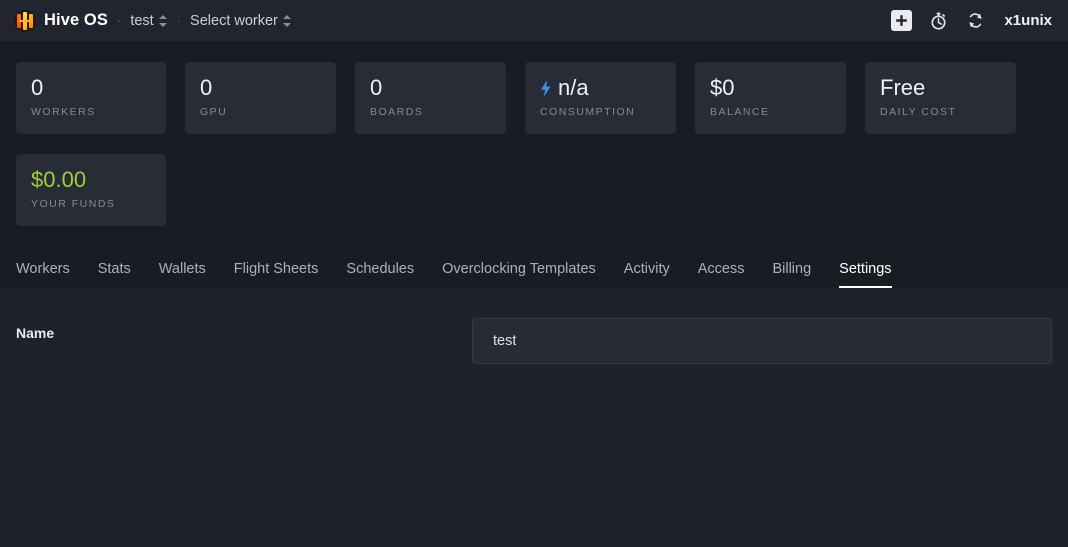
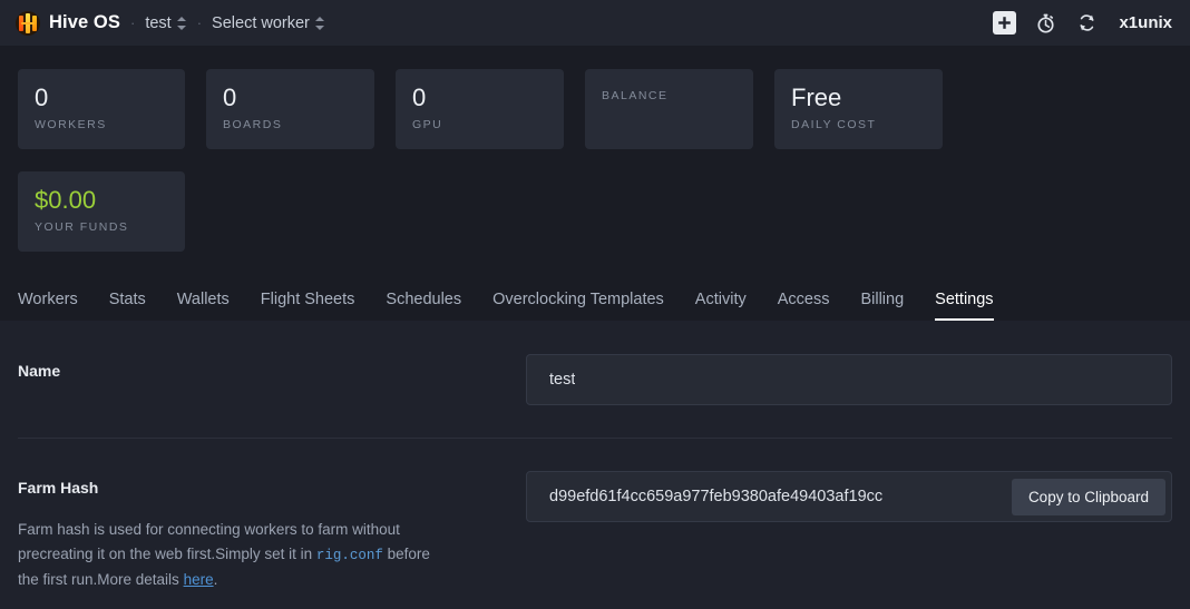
  Hive OS
  ·
  test
  ·
  Select worker
  x1unix
  0
  WORKERS
  0
- GPU
+ BOARDS
  0
- BOARDS
+ GPU
- n/a
- CONSUMPTION
- $0
  BALANCE
  Free
  DAILY COST
  $0.00
  YOUR FUNDS
  Workers
  Stats
  Wallets
  Flight Sheets
  Schedules
  Overclocking Templates
  Activity
  Access
  Billing
  Settings
  Name
  test
+ Farm Hash
+ Farm hash is used for connecting workers to farm without precreating it on the web first.Simply set it in rig.conf before the first run.More details here.
+ d99efd61f4cc659a977feb9380afe49403af19cc
+ Copy to Clipboard
